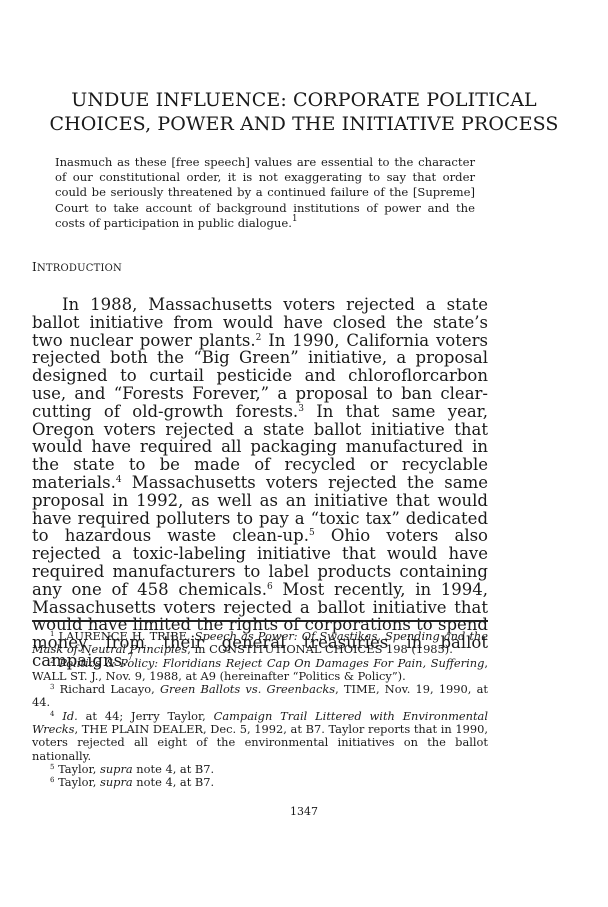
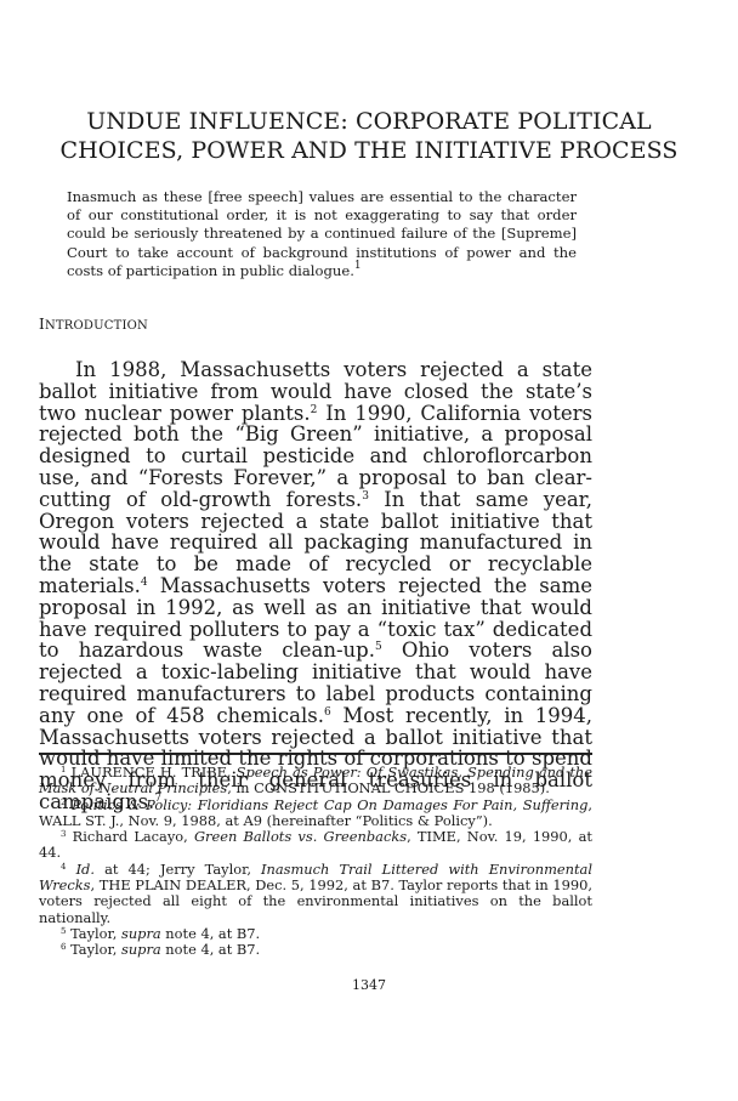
  UNDUE INFLUENCE: CORPORATE POLITICAL
  CHOICES, POWER AND THE INITIATIVE PROCESS
  Inasmuch as these [free speech] values are essential to the character of our constitutional order, it is not exaggerating to say that order could be seriously threatened by a continued failure of the [Supreme] Court to take account of background institutions of power and the costs of participation in public dialogue.1
  INTRODUCTION
  In 1988, Massachusetts voters rejected a state ballot initiative from would have closed the state’s two nuclear power plants.2 In 1990, California voters rejected both the “Big Green” initiative, a proposal designed to curtail pesticide and chloroflorcarbon use, and “Forests Forever,” a proposal to ban clear-cutting of old-growth forests.3 In that same year, Oregon voters rejected a state ballot initiative that would have required all packaging manufactured in the state to be made of recycled or recyclable materials.4 Massachusetts voters rejected the same proposal in 1992, as well as an initiative that would have required polluters to pay a “toxic tax” dedicated to hazardous waste clean-up.5 Ohio voters also rejected a toxic-labeling initiative that would have required manufacturers to label products containing any one of 458 chemicals.6 Most recently, in 1994, Massachusetts voters rejected a ballot initiative that would have limited the rights of corporations to spend money from their general treasuries in ballot campaigns.7
  1 LAURENCE H. TRIBE, Speech as Power: Of Swastikas, Spending and the Mask of Neutral Principles, in CONSTITUTIONAL CHOICES 198 (1985).
  2 Politics & Policy: Floridians Reject Cap On Damages For Pain, Suffering, WALL ST. J., Nov. 9, 1988, at A9 (hereinafter “Politics & Policy”).
  3 Richard Lacayo, Green Ballots vs. Greenbacks, TIME, Nov. 19, 1990, at 44.
- 4 Id. at 44; Jerry Taylor, Campaign Trail Littered with Environmental Wrecks, THE PLAIN DEALER, Dec. 5, 1992, at B7. Taylor reports that in 1990, voters rejected all eight of the environmental initiatives on the ballot nationally.
+ 4 Id. at 44; Jerry Taylor, Inasmuch Trail Littered with Environmental Wrecks, THE PLAIN DEALER, Dec. 5, 1992, at B7. Taylor reports that in 1990, voters rejected all eight of the environmental initiatives on the ballot nationally.
  5 Taylor, supra note 4, at B7.
  6 Taylor, supra note 4, at B7.
  1347
